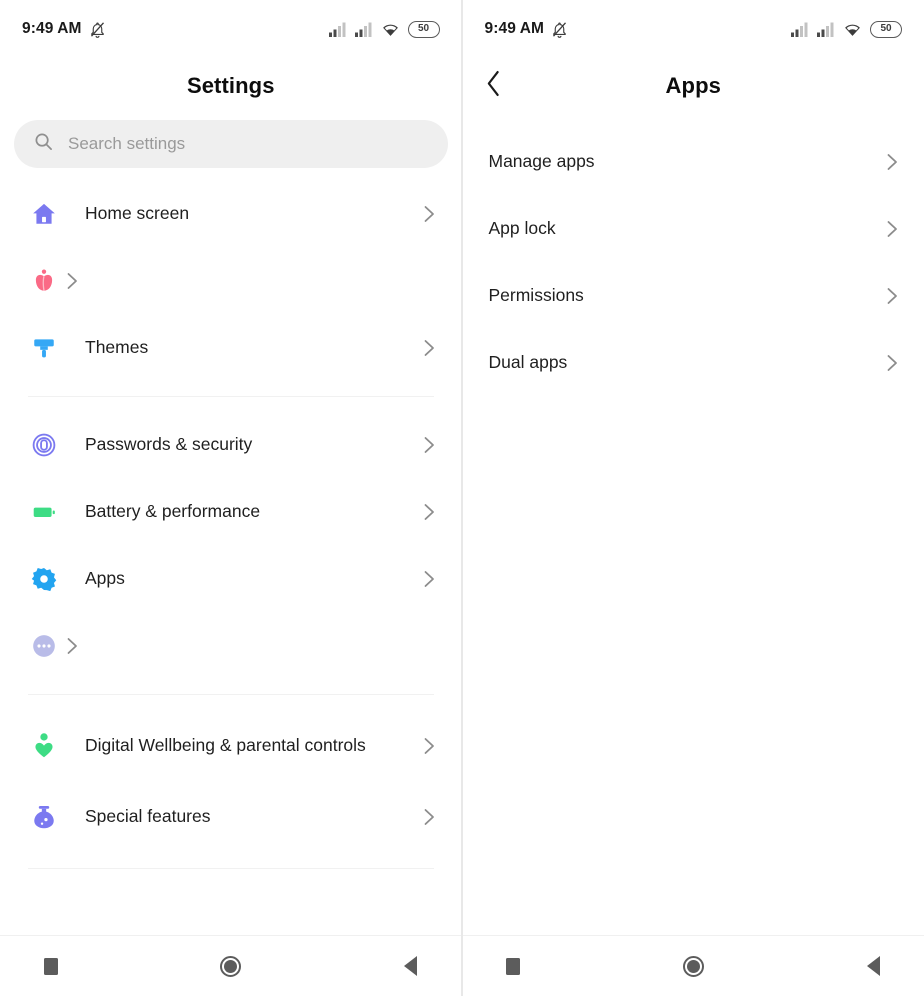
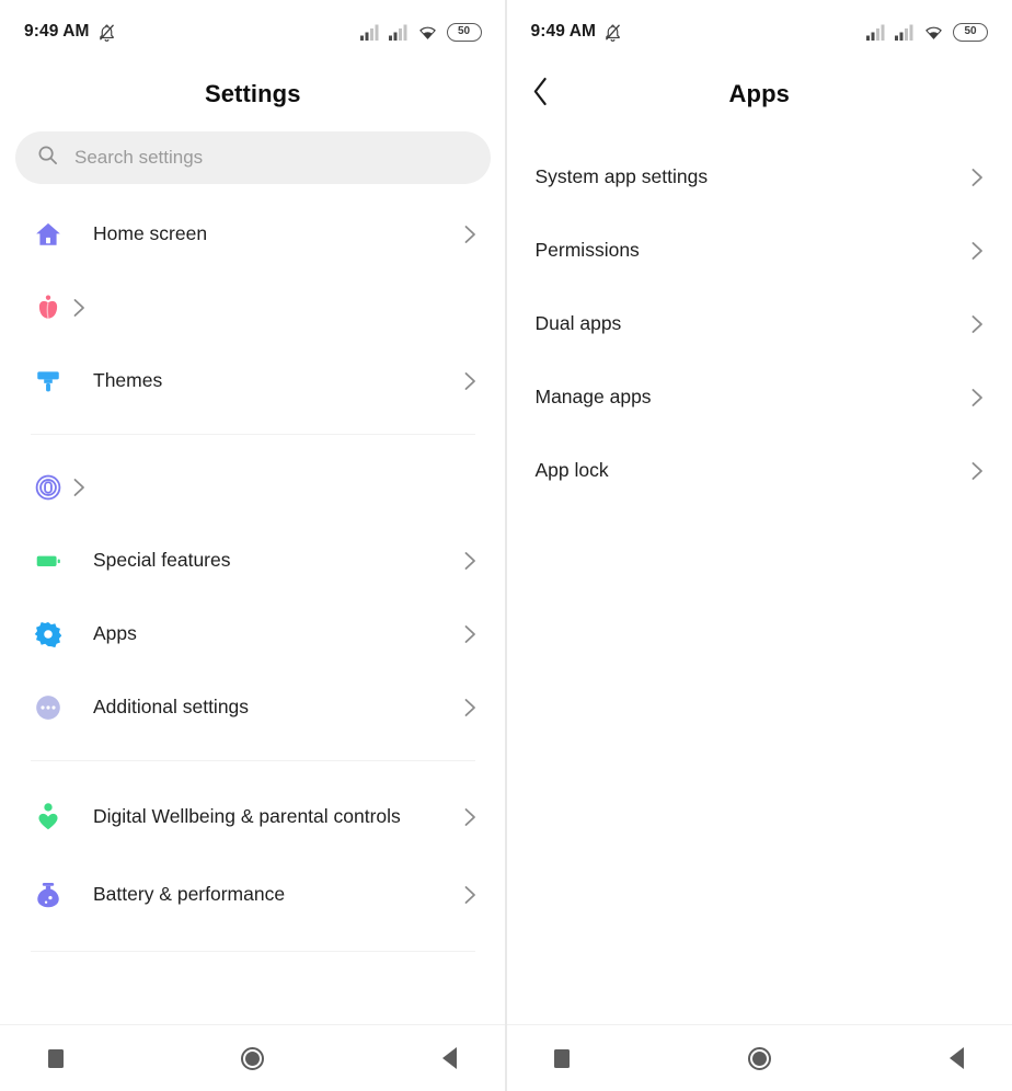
  9:49 AM
  50
  Settings
  Search settings
  Home screen
  Themes
- Passwords & security
- Battery & performance
+ Special features
  Apps
+ Additional settings
  Digital Wellbeing & parental controls
- Special features
+ Battery & performance
  9:49 AM
  50
  Apps
+ System app settings
- Manage apps
+ Permissions
- App lock
+ Dual apps
- Permissions
+ Manage apps
- Dual apps
+ App lock
